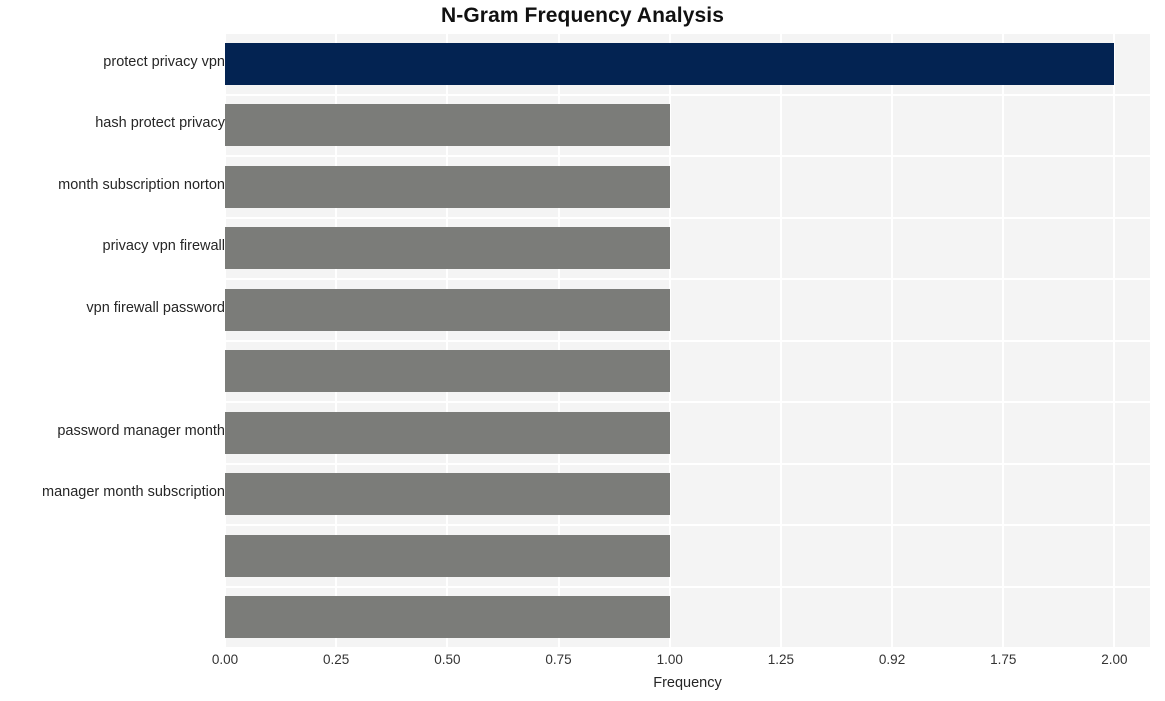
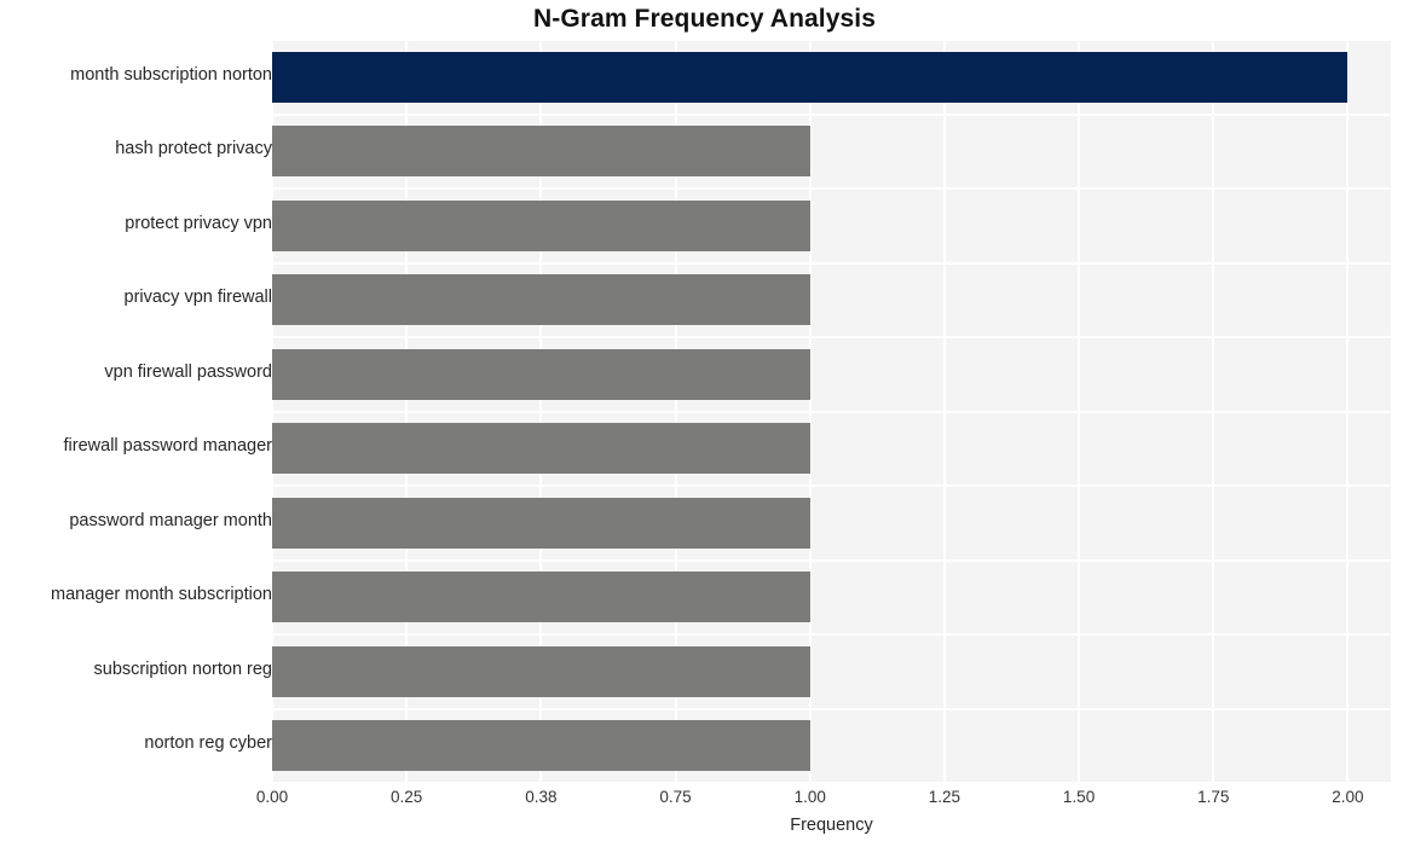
  N-Gram Frequency Analysis
- protect privacy vpn
+ month subscription norton
  hash protect privacy
- month subscription norton
+ protect privacy vpn
  privacy vpn firewall
  vpn firewall password
+ firewall password manager
  password manager month
  manager month subscription
+ subscription norton reg
+ norton reg cyber
  0.00
  0.25
- 0.50
+ 0.38
  0.75
  1.00
  1.25
- 0.92
+ 1.50
  1.75
  2.00
  Frequency
